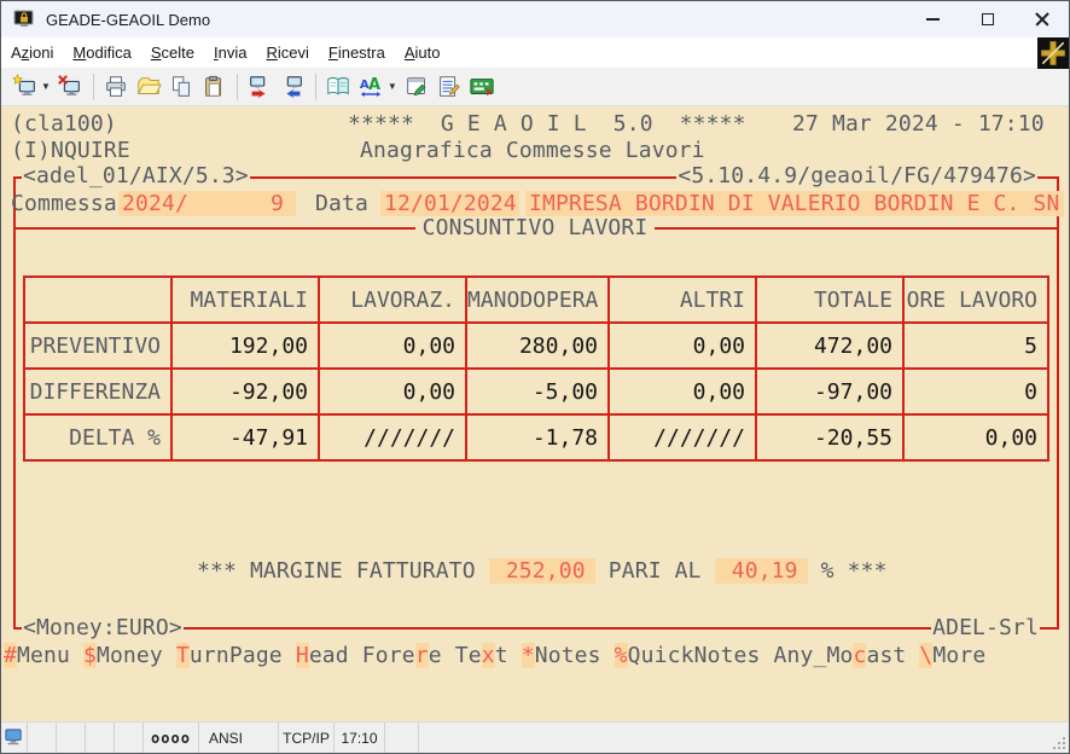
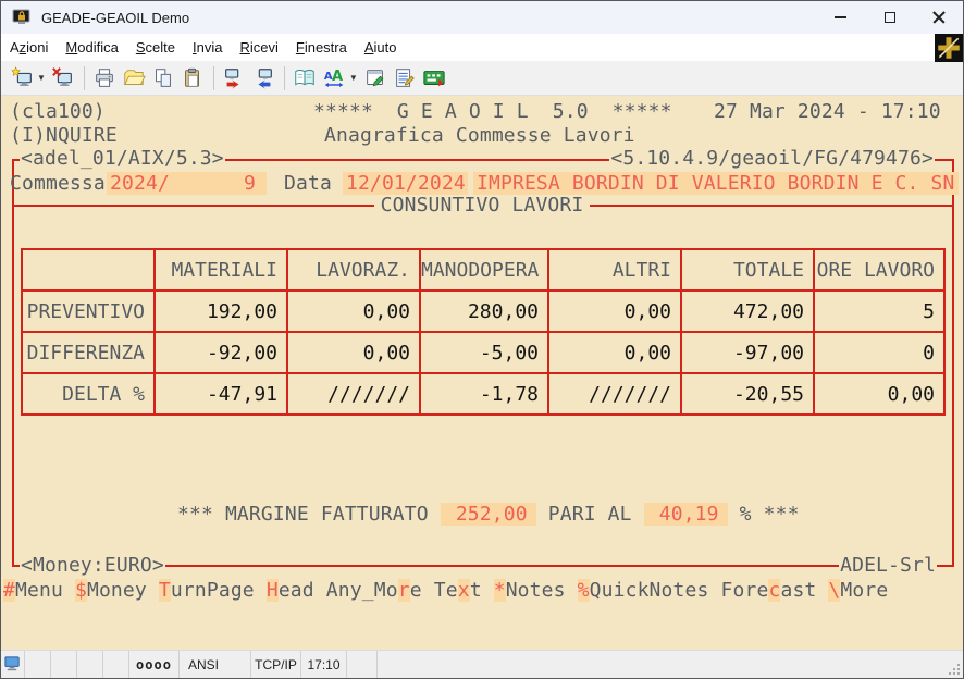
  GEADE-GEAOIL Demo
  A
  z
  ioni
  M
  odifica
  S
  celte
  I
  nvia
  R
  icevi
  F
  inestra
  A
  iuto
  ▼
  A
  A
  ▼
  (cla100)
  ***** G E A O I L 5.0 *****
  27 Mar 2024 - 17:10
  (I)NQUIRE
  Anagrafica Commesse Lavori
  <adel_01/AIX/5.3>
  <5.10.4.9/geaoil/FG/479476>
  <Money:EURO>
  ADEL-Srl
  Commessa
  2024/
  9
  Data
  12/01/2024
  IMPRESA BORDIN DI VALERIO BORDIN E C. SN
  CONSUNTIVO LAVORI
  	MATERIALI	LAVORAZ.	MANODOPERA	ALTRI	TOTALE	ORE LAVORO
  PREVENTIVO	192,00	0,00	280,00	0,00	472,00	5
  DIFFERENZA	-92,00	0,00	-5,00	0,00	-97,00	0
  DELTA %	-47,91	///////	-1,78	///////	-20,55	0,00
  *** MARGINE FATTURATO
  252,00
  PARI AL
  40,19
  % ***
  #Menu
  $Money
  TurnPage
  Head
- Forere
+ Any_More
  Text
  *Notes
  %QuickNotes
- Any_Mocast
+ Forecast
  \More
  oooo
  ANSI
  TCP/IP
  17:10
